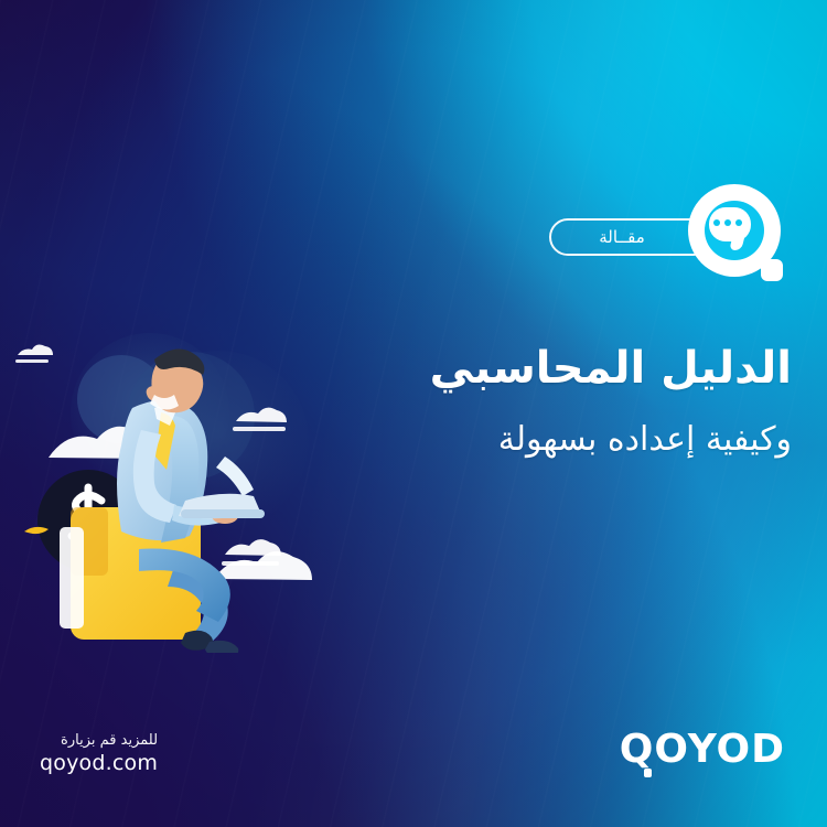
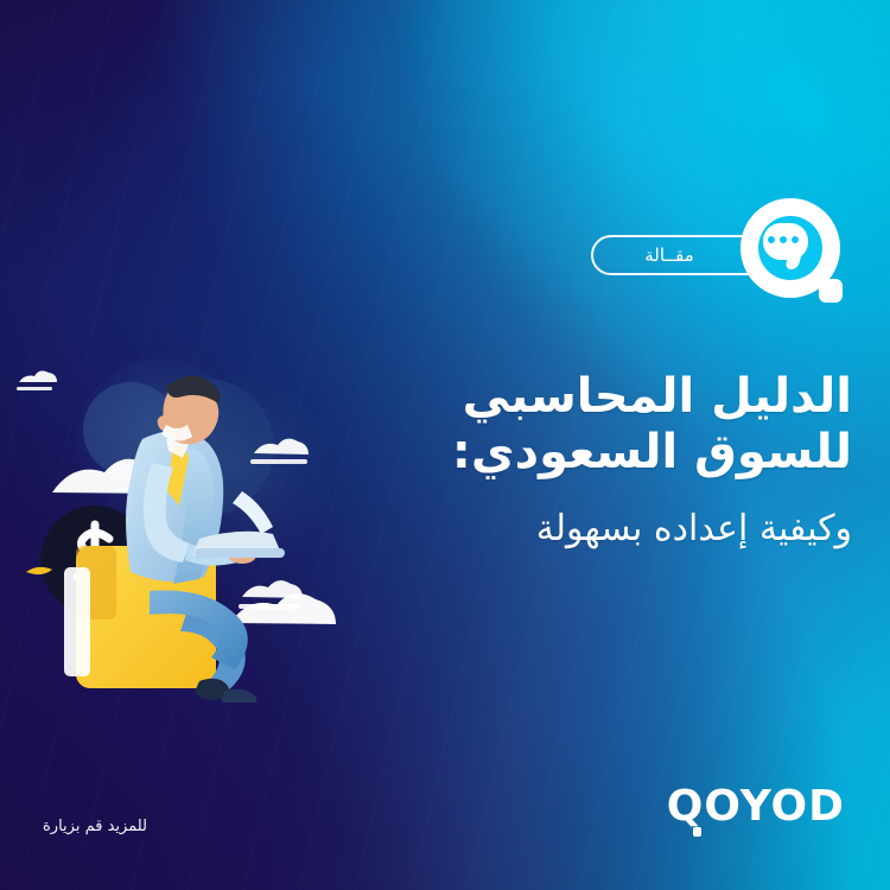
  مقــالة
  الدليل المحاسبي
+ للسوق السعودي:
  وكيفية إعداده بسهولة
  للمزيد قم بزيارة
- qoyod.com
  Q
  OYOD
